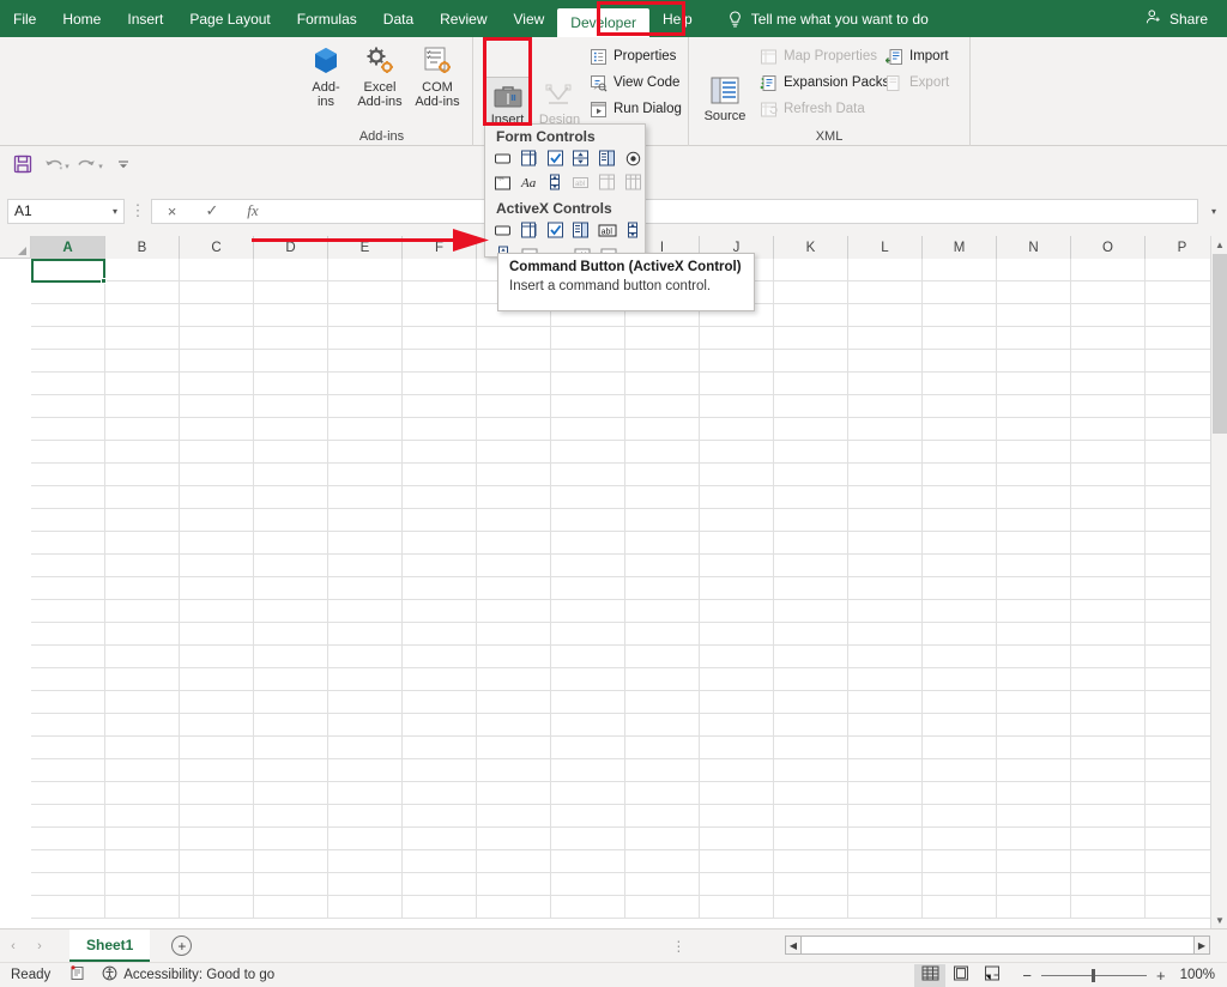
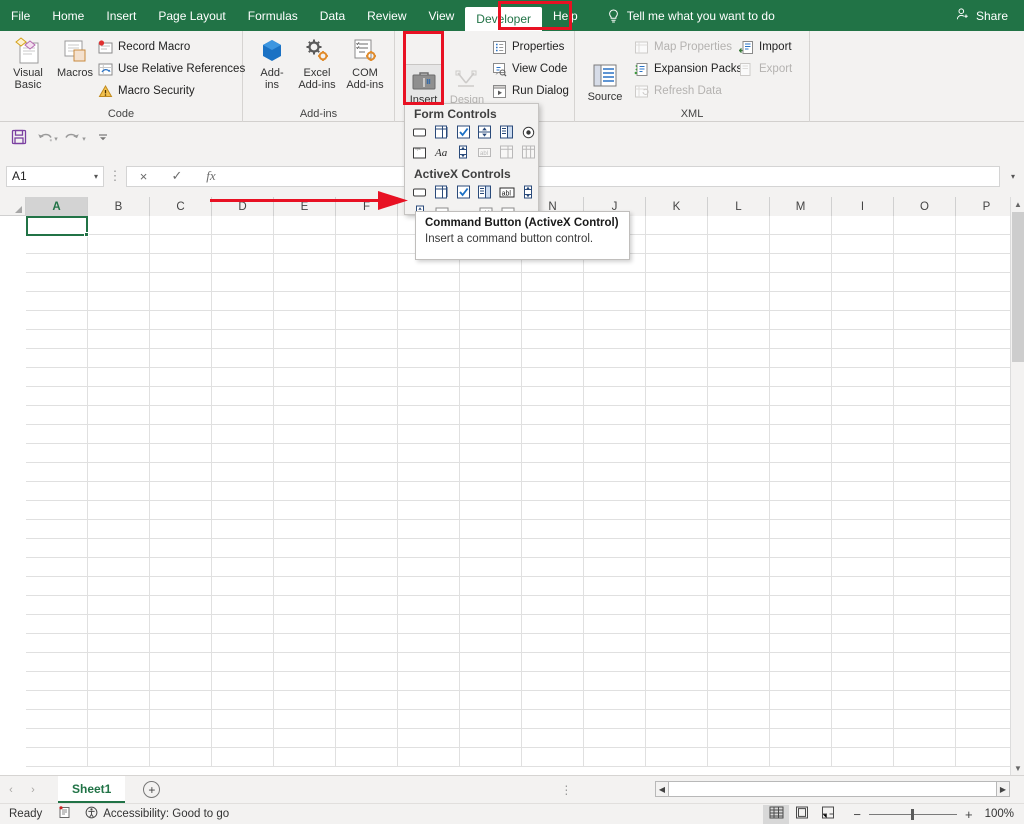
  File
  Home
  Insert
  Page Layout
  Formulas
  Data
  Review
  View
  Developer
  Help
  Tell me what you want to do
  Share
+ Visual
+ Basic
+ Macros
+ Record Macro
+ Use Relative References
+ Macro Security
+ Code
  Add-
  ins
  Excel
  Add-ins
  COM
  Add-ins
  Add-ins
  Insert
  Design
  Properties
  View Code
  Run Dialog
  Source
  Map Properties
  Expansion Packs
  Refresh Data
  Import
  Export
  XML
  A1
  ▾
  ⋮
  ×
  ✓
  fx
  ▾
  A
  B
  C
  D
  E
  F
- I
+ N
  J
  K
  L
  M
- N
+ I
  O
  P
  ▲
  ▼
  Form Controls
  Aa
  ActiveX Controls
  Command Button (ActiveX Control)
  Insert a command button control.
  ‹
  ›
  Sheet1
  +
  ⋮
  ◀
  ▶
  Ready
  Accessibility: Good to go
  −
  +
  100%
